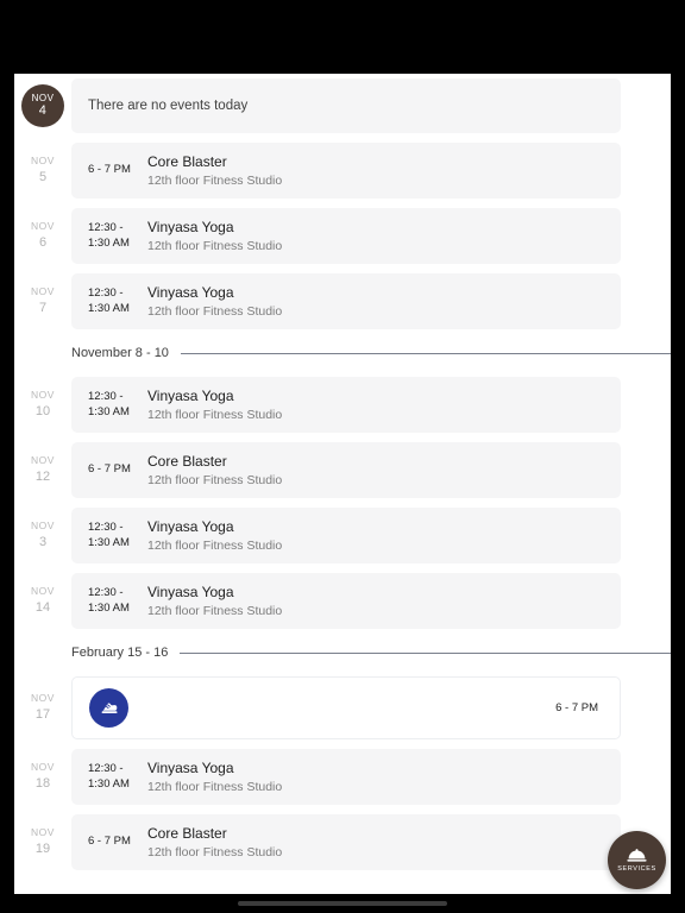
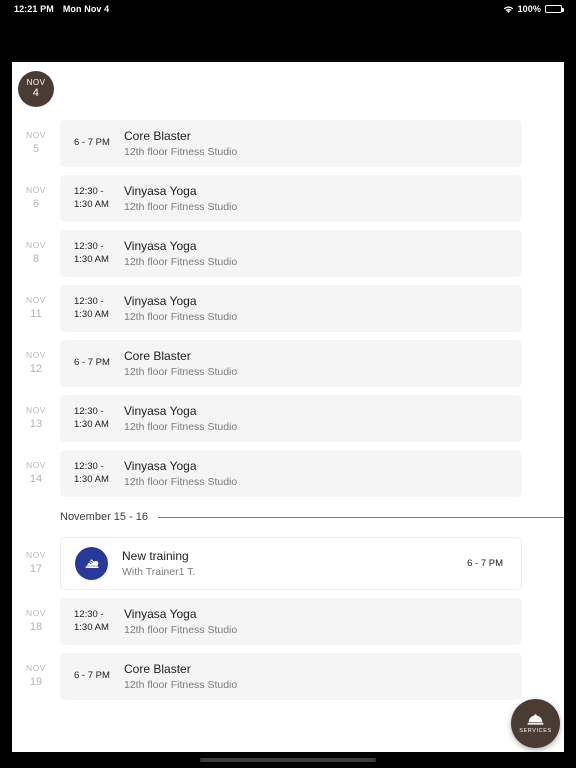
+ 12:21 PM
+ Mon Nov 4
+ 100%
  NOV
  4
- There are no events today
  NOV
  5
  6 - 7 PM
  Core Blaster
  12th floor Fitness Studio
  NOV
  6
  12:30 -
  1:30 AM
  Vinyasa Yoga
  12th floor Fitness Studio
  NOV
- 7
+ 8
  12:30 -
  1:30 AM
  Vinyasa Yoga
  12th floor Fitness Studio
- November 8 - 10
  NOV
- 10
+ 11
  12:30 -
  1:30 AM
  Vinyasa Yoga
  12th floor Fitness Studio
  NOV
  12
  6 - 7 PM
  Core Blaster
  12th floor Fitness Studio
  NOV
- 3
+ 13
  12:30 -
  1:30 AM
  Vinyasa Yoga
  12th floor Fitness Studio
  NOV
  14
  12:30 -
  1:30 AM
  Vinyasa Yoga
  12th floor Fitness Studio
- February 15 - 16
+ November 15 - 16
  NOV
  17
+ New training
+ With Trainer1 T.
  6 - 7 PM
  NOV
  18
  12:30 -
  1:30 AM
  Vinyasa Yoga
  12th floor Fitness Studio
  NOV
  19
  6 - 7 PM
  Core Blaster
  12th floor Fitness Studio
